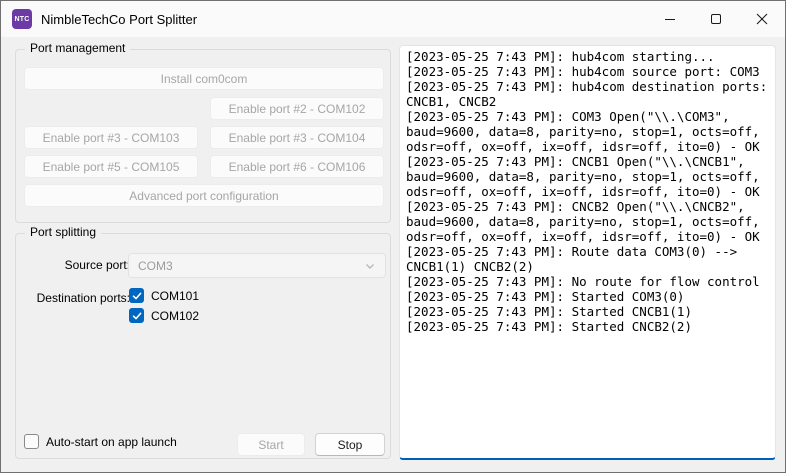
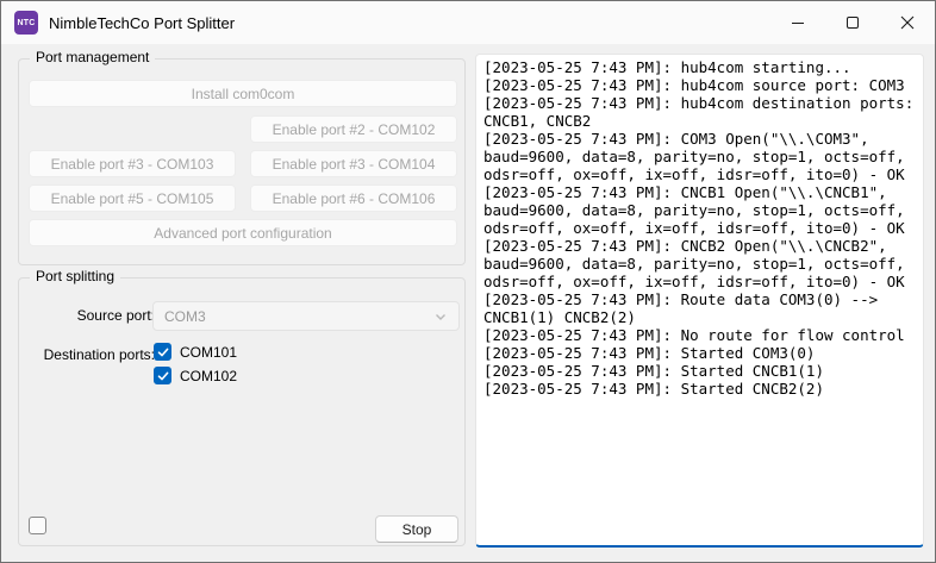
  NimbleTechCo Port Splitter
  Port management
  Install com0com
  Enable port #2 - COM102
  Enable port #3 - COM103
  Enable port #3 - COM104
  Enable port #5 - COM105
  Enable port #6 - COM106
  Advanced port configuration
  Port splitting
  Source port
  COM3
  Destination ports
  COM101
  COM102
- Auto-start on app launch
- Start
  Stop
  [2023-05-25 7:43 PM]: hub4com starting...
  [2023-05-25 7:43 PM]: hub4com source port: COM3
  [2023-05-25 7:43 PM]: hub4com destination ports: CNCB1, CNCB2
  [2023-05-25 7:43 PM]: COM3 Open("\\.\COM3", baud=9600, data=8, parity=no, stop=1, octs=off, odsr=off, ox=off, ix=off, idsr=off, ito=0) - OK
  [2023-05-25 7:43 PM]: CNCB1 Open("\\.\CNCB1", baud=9600, data=8, parity=no, stop=1, octs=off, odsr=off, ox=off, ix=off, idsr=off, ito=0) - OK
  [2023-05-25 7:43 PM]: CNCB2 Open("\\.\CNCB2", baud=9600, data=8, parity=no, stop=1, octs=off, odsr=off, ox=off, ix=off, idsr=off, ito=0) - OK
  [2023-05-25 7:43 PM]: Route data COM3(0) --> CNCB1(1) CNCB2(2)
  [2023-05-25 7:43 PM]: No route for flow control
  [2023-05-25 7:43 PM]: Started COM3(0)
  [2023-05-25 7:43 PM]: Started CNCB1(1)
  [2023-05-25 7:43 PM]: Started CNCB2(2)
